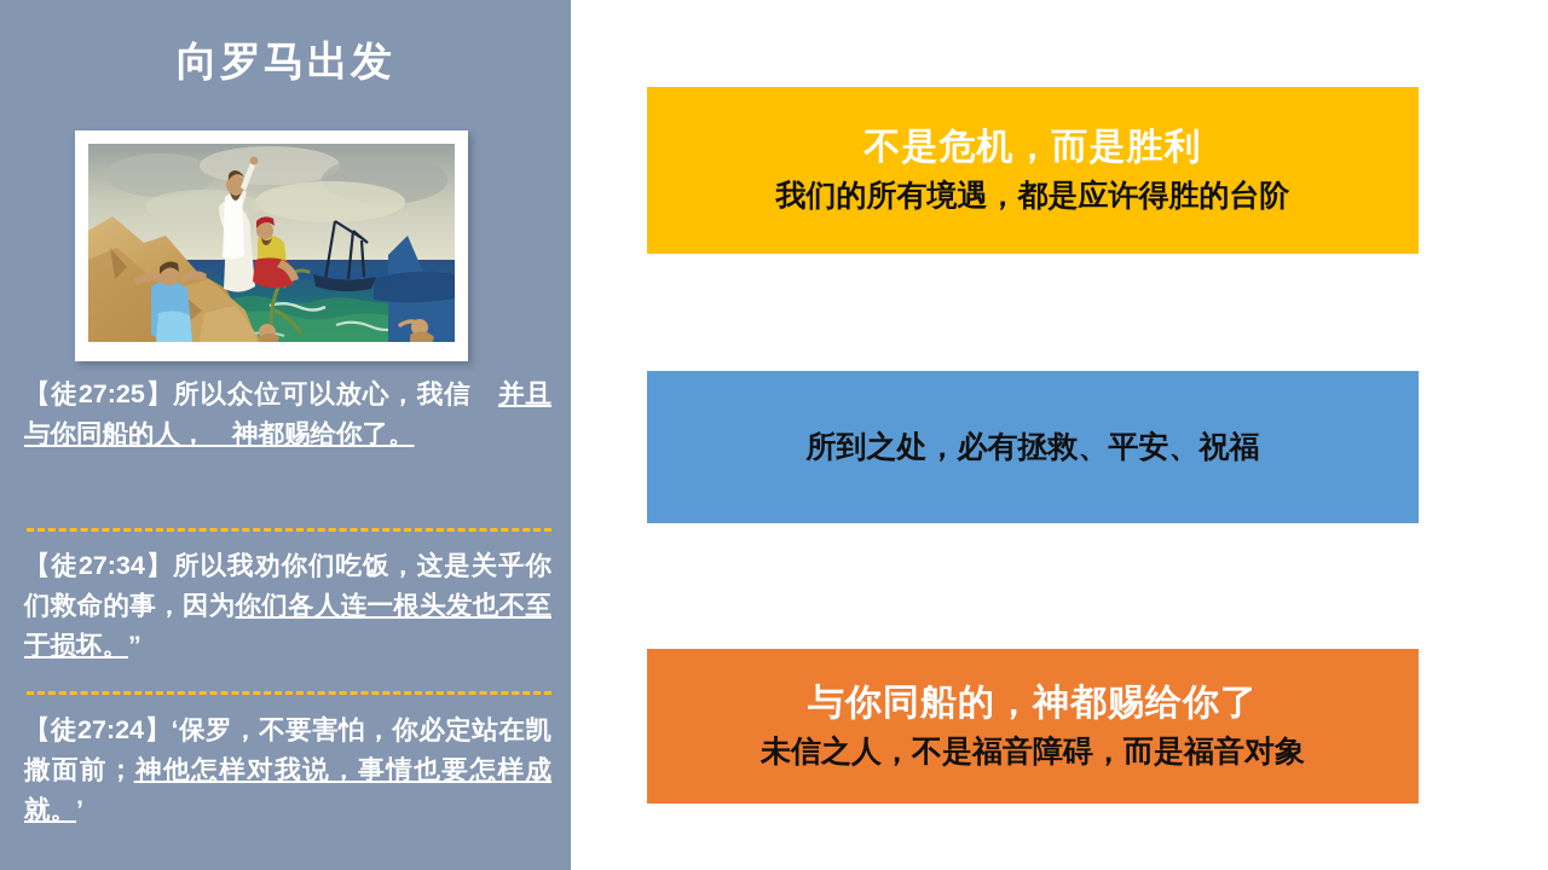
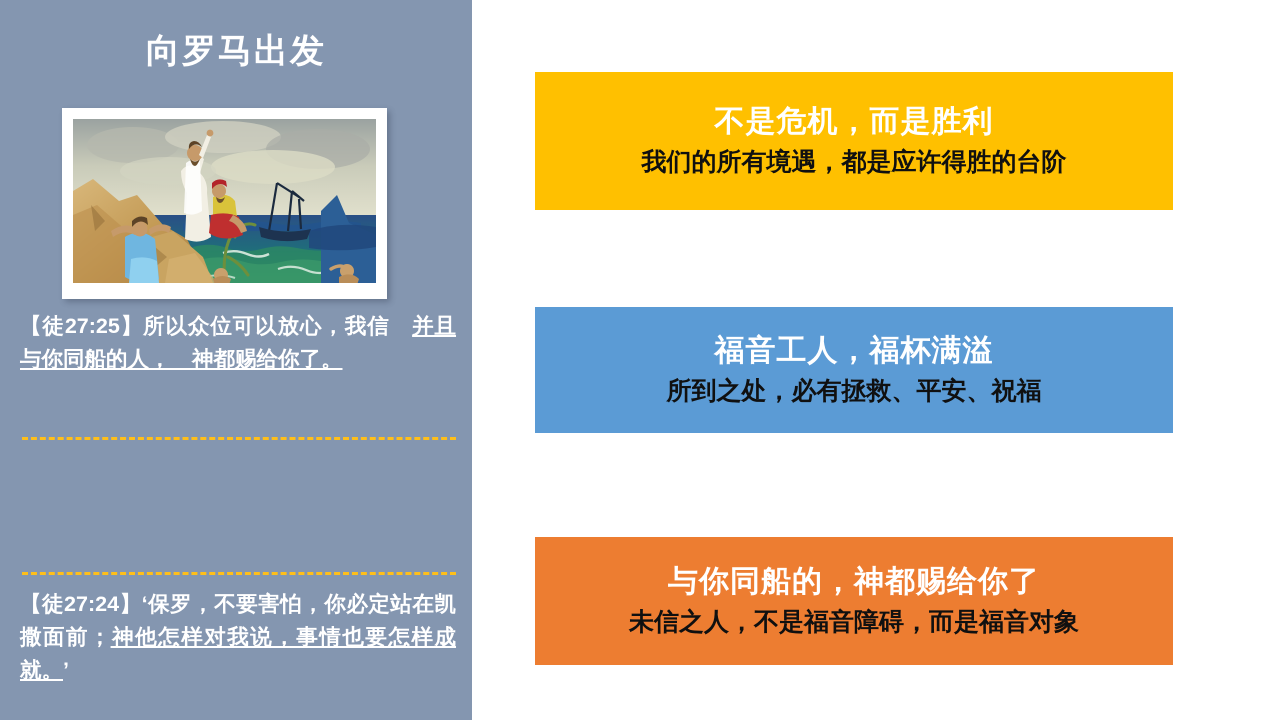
  向罗马出发
  【徒27:25】所以众位可以放心，我信 并且与你同船的人， 神都赐给你了。
- 【徒27:34】所以我劝你们吃饭，这是关乎你们救命的事，因为你们各人连一根头发也不至于损坏。”
  【徒27:24】‘保罗，不要害怕，你必定站在凯撒面前；神他怎样对我说，事情也要怎样成就。’
  不是危机，而是胜利
  我们的所有境遇，都是应许得胜的台阶
+ 福音工人，福杯满溢
  所到之处，必有拯救、平安、祝福
  与你同船的，神都赐给你了
  未信之人，不是福音障碍，而是福音对象
